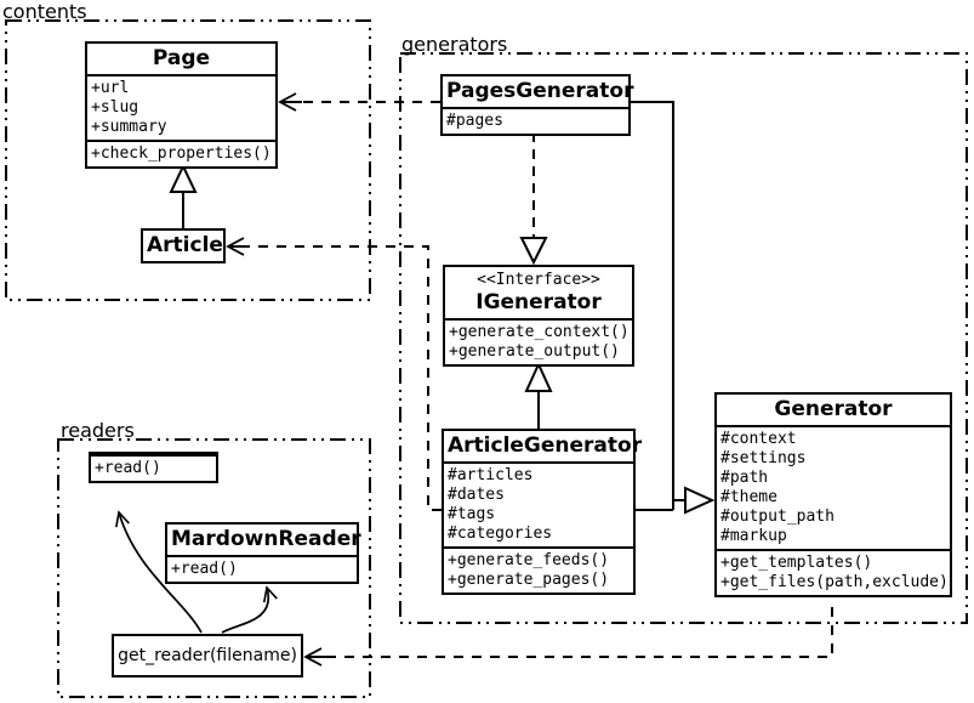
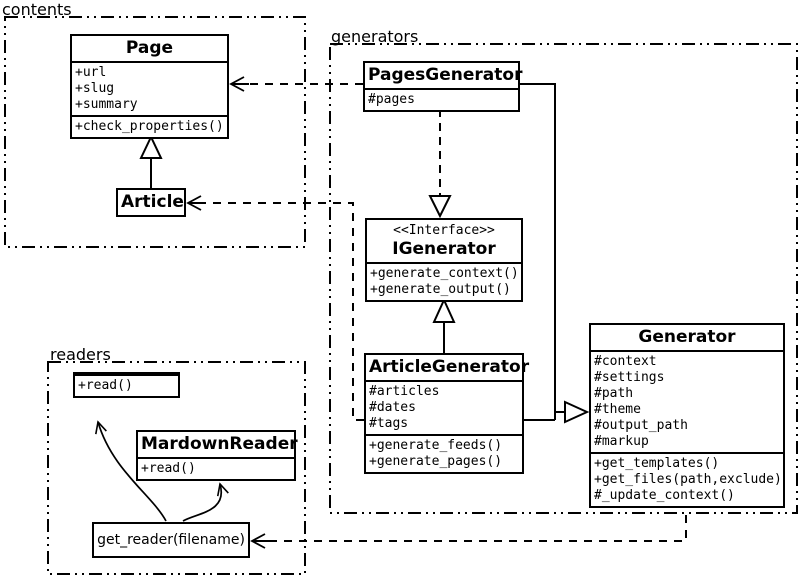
  contents
  generators
  readers
  Page
  +url
  +slug
  +summary
  +check_properties()
  Article
  PagesGenerator
  #pages
  <<Interface>>
  IGenerator
  +generate_context()
  +generate_output()
  ArticleGenerator
  #articles
  #dates
  #tags
- #categories
  +generate_feeds()
  +generate_pages()
  Generator
  #context
  #settings
  #path
  #theme
  #output_path
  #markup
  +get_templates()
  +get_files(path,exclude)
+ #_update_context()
  +read()
  MardownReader
  +read()
  get_reader(filename)
